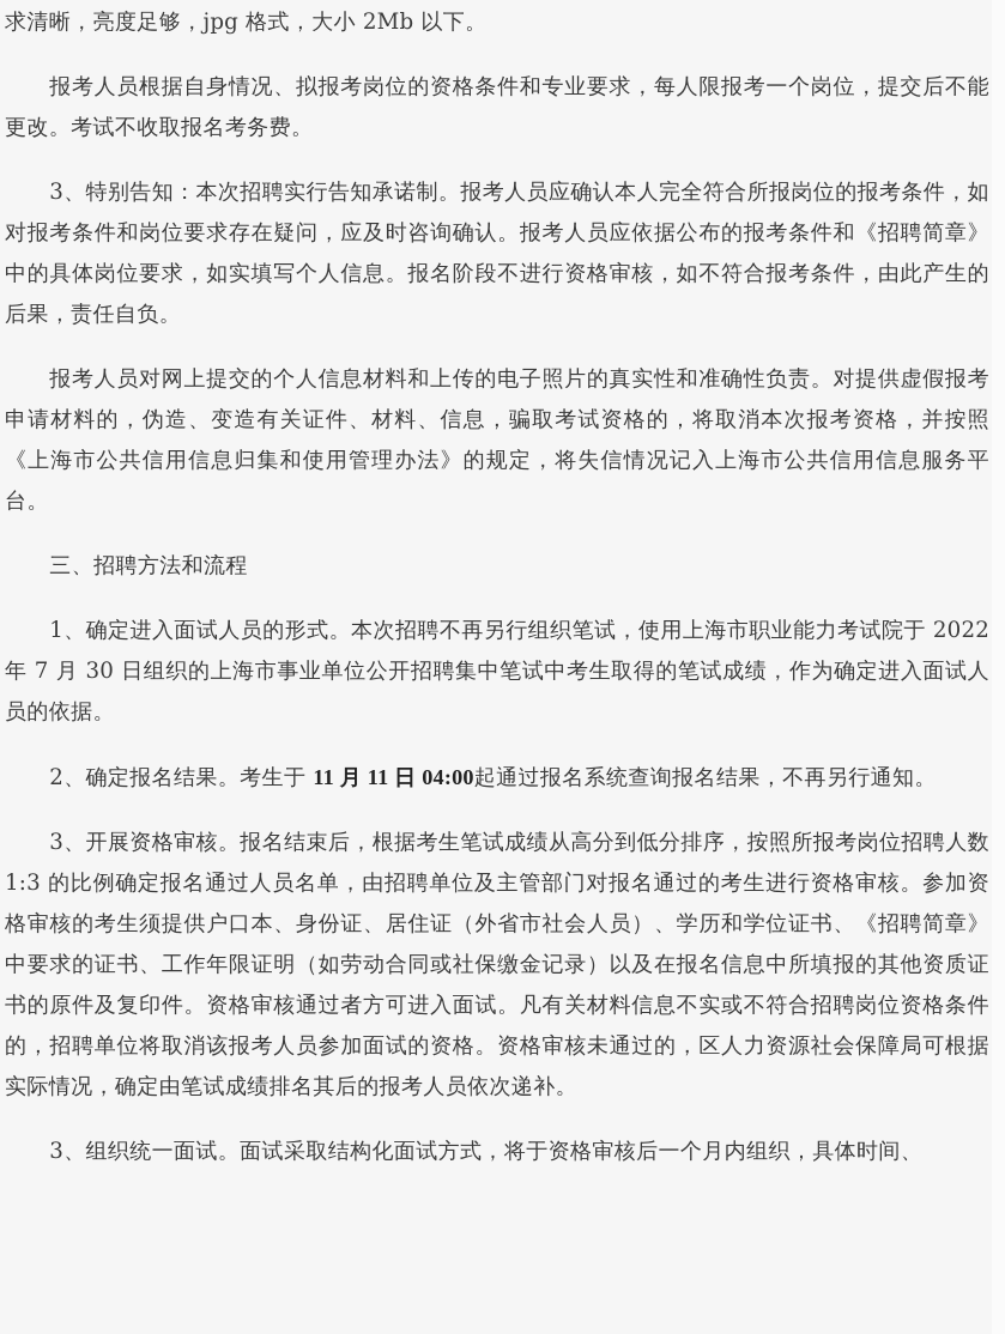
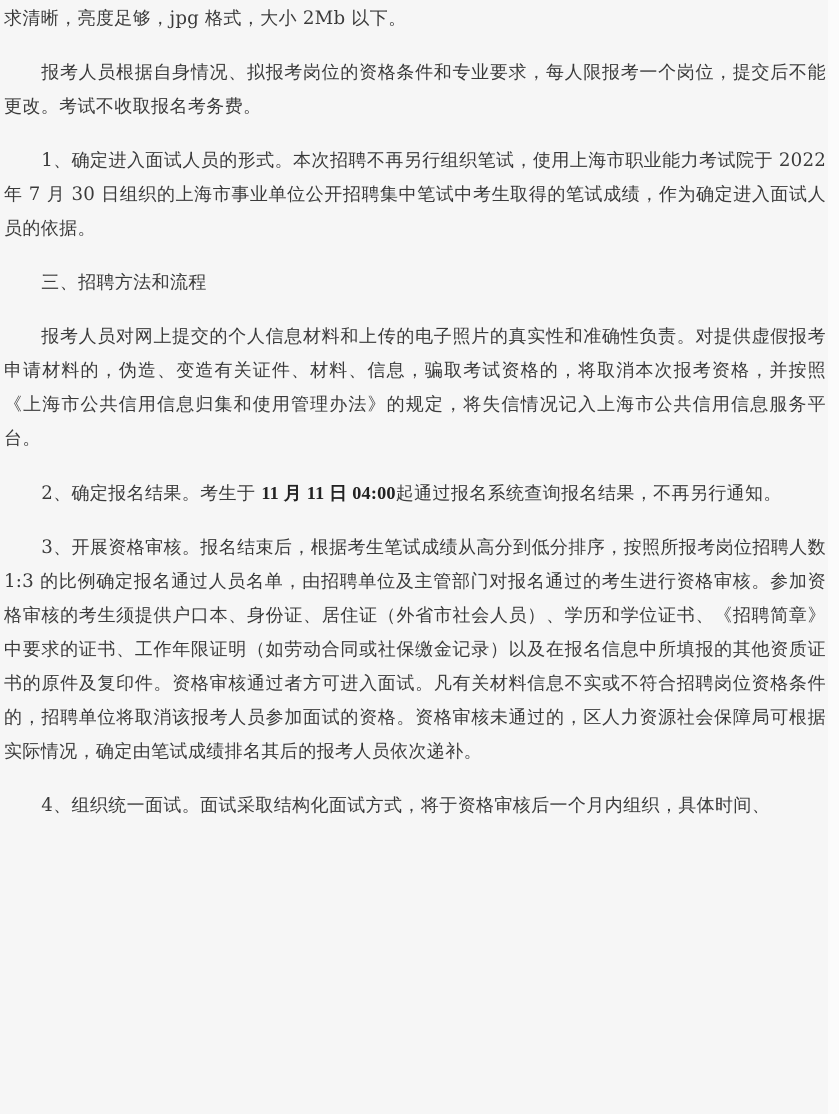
  求清晰，亮度足够，jpg 格式，大小 2Mb 以下。
  报考人员根据自身情况、拟报考岗位的资格条件和专业要求，每人限报考一个岗位，提交后不能更改。考试不收取报名考务费。
- 3、特别告知：本次招聘实行告知承诺制。报考人员应确认本人完全符合所报岗位的报考条件，如对报考条件和岗位要求存在疑问，应及时咨询确认。报考人员应依据公布的报考条件和《招聘简章》中的具体岗位要求，如实填写个人信息。报名阶段不进行资格审核，如不符合报考条件，由此产生的后果，责任自负。
- 报考人员对网上提交的个人信息材料和上传的电子照片的真实性和准确性负责。对提供虚假报考申请材料的，伪造、变造有关证件、材料、信息，骗取考试资格的，将取消本次报考资格，并按照《上海市公共信用信息归集和使用管理办法》的规定，将失信情况记入上海市公共信用信息服务平台。
+ 1、确定进入面试人员的形式。本次招聘不再另行组织笔试，使用上海市职业能力考试院于 2022 年 7 月 30 日组织的上海市事业单位公开招聘集中笔试中考生取得的笔试成绩，作为确定进入面试人员的依据。
  三、招聘方法和流程
- 1、确定进入面试人员的形式。本次招聘不再另行组织笔试，使用上海市职业能力考试院于 2022 年 7 月 30 日组织的上海市事业单位公开招聘集中笔试中考生取得的笔试成绩，作为确定进入面试人员的依据。
+ 报考人员对网上提交的个人信息材料和上传的电子照片的真实性和准确性负责。对提供虚假报考申请材料的，伪造、变造有关证件、材料、信息，骗取考试资格的，将取消本次报考资格，并按照《上海市公共信用信息归集和使用管理办法》的规定，将失信情况记入上海市公共信用信息服务平台。
  2、确定报名结果。考生于 11 月 11 日 04:00起通过报名系统查询报名结果，不再另行通知。
  3、开展资格审核。报名结束后，根据考生笔试成绩从高分到低分排序，按照所报考岗位招聘人数 1:3 的比例确定报名通过人员名单，由招聘单位及主管部门对报名通过的考生进行资格审核。参加资格审核的考生须提供户口本、身份证、居住证（外省市社会人员）、学历和学位证书、《招聘简章》中要求的证书、工作年限证明（如劳动合同或社保缴金记录）以及在报名信息中所填报的其他资质证书的原件及复印件。资格审核通过者方可进入面试。凡有关材料信息不实或不符合招聘岗位资格条件的，招聘单位将取消该报考人员参加面试的资格。资格审核未通过的，区人力资源社会保障局可根据实际情况，确定由笔试成绩排名其后的报考人员依次递补。
- 3、组织统一面试。面试采取结构化面试方式，将于资格审核后一个月内组织，具体时间、
+ 4、组织统一面试。面试采取结构化面试方式，将于资格审核后一个月内组织，具体时间、
